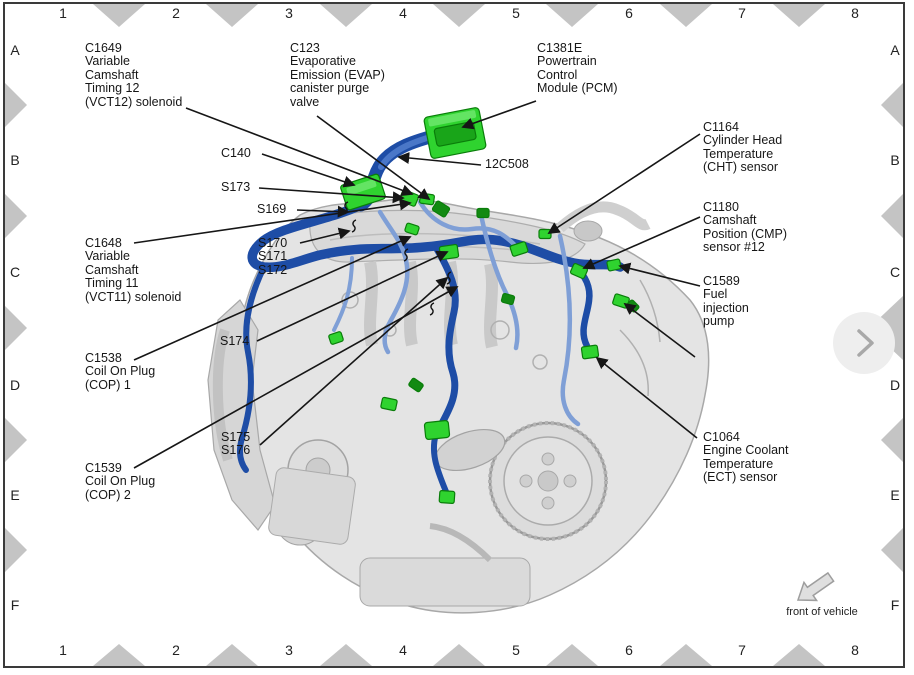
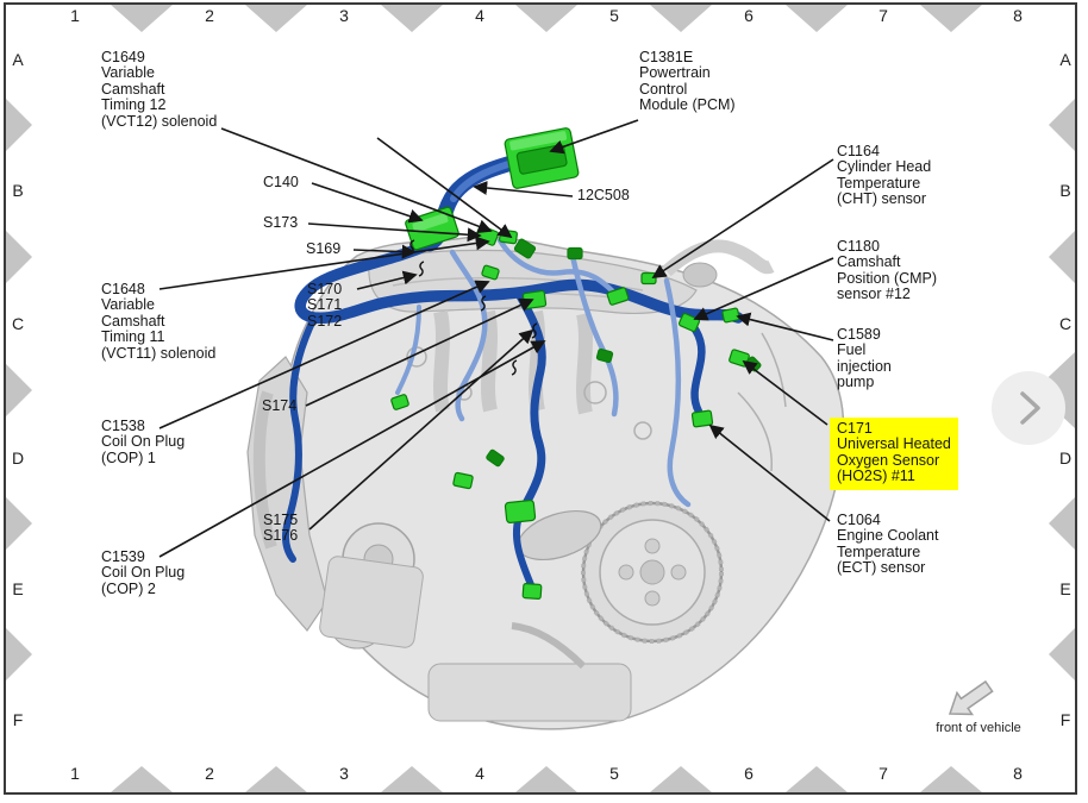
  1
  2
  3
  4
  5
  6
  7
  8
  1
  2
  3
  4
  5
  6
  7
  8
  A
  B
  C
  D
  E
  F
  A
  B
  C
  D
  E
  F
  C1649
  Variable
  Camshaft
  Timing 12
  (VCT12) solenoid
- C123
- Evaporative
- Emission (EVAP)
- canister purge
- valve
  C1381E
  Powertrain
  Control
  Module (PCM)
  12C508
  C140
  S173
  S169
  C1648
  Variable
  Camshaft
  Timing 11
  (VCT11) solenoid
  S170
  S171
  S172
  S174
  C1538
  Coil On Plug
  (COP) 1
  S175
  S176
  C1539
  Coil On Plug
  (COP) 2
  C1164
  Cylinder Head
  Temperature
  (CHT) sensor
  C1180
  Camshaft
  Position (CMP)
  sensor #12
  C1589
  Fuel
  injection
  pump
+ C171
+ Universal Heated
+ Oxygen Sensor
+ (HO2S) #11
  C1064
  Engine Coolant
  Temperature
  (ECT) sensor
  front of vehicle
